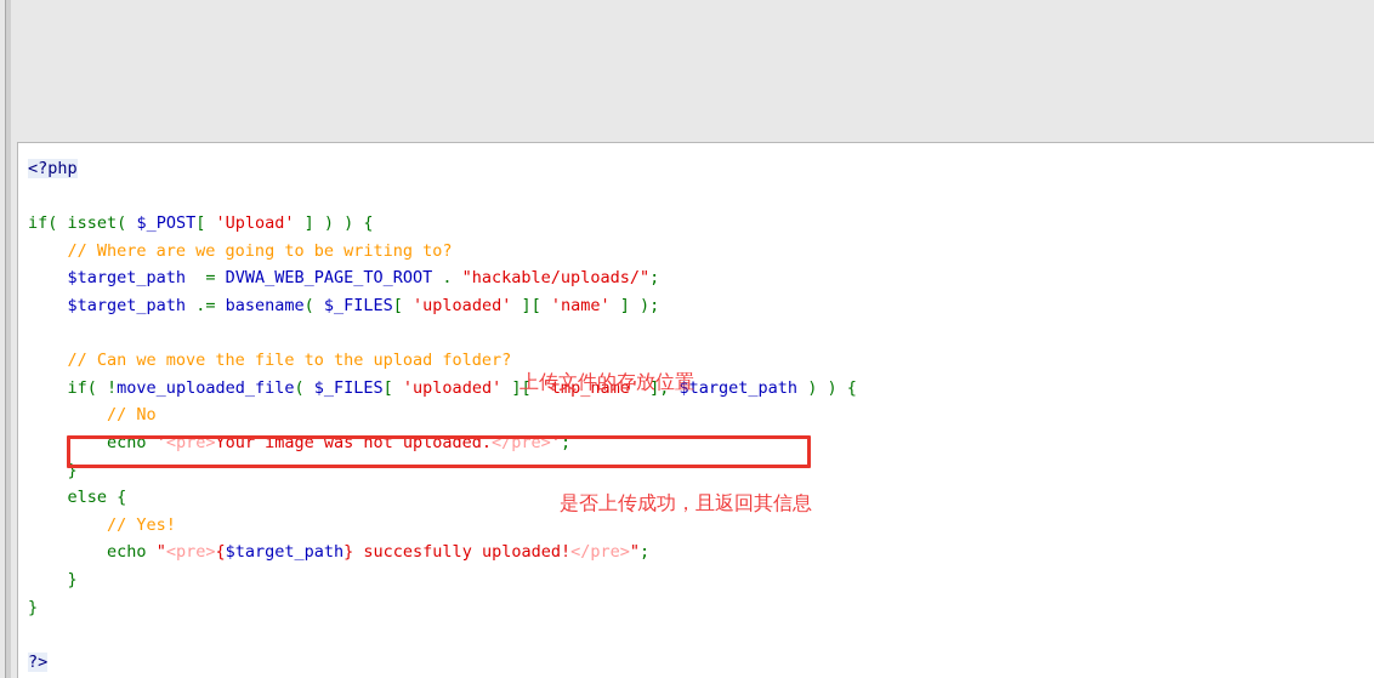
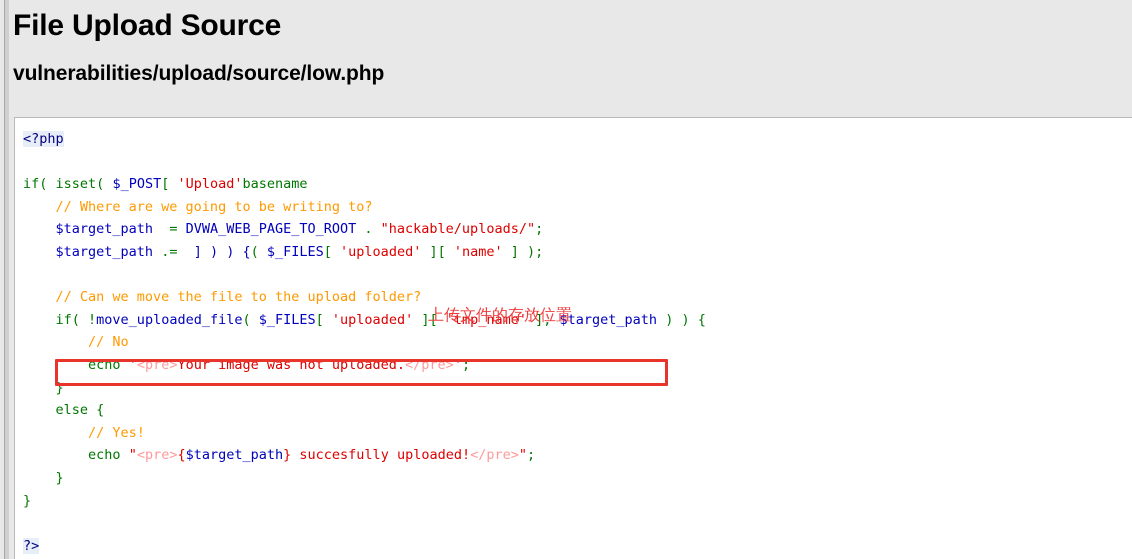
+ File Upload Source
+ vulnerabilities/upload/source/low.php
  <?php
- if( isset( $_POST[ 'Upload' ] ) ) {
+ if( isset( $_POST[ 'Upload'basename
  // Where are we going to be writing to?
  $target_path = DVWA_WEB_PAGE_TO_ROOT . "hackable/uploads/";
- $target_path .= basename( $_FILES[ 'uploaded' ][ 'name' ] );
+ $target_path .= ] ) ) {( $_FILES[ 'uploaded' ][ 'name' ] );
  // Can we move the file to the upload folder?
  if( !move_uploaded_file( $_FILES[ 'uploaded' ][ 'tmp_name' ], $target_path ) ) {
  // No
  echo '<pre>Your image was not uploaded.</pre>';
  }
  else {
  // Yes!
  echo "<pre>{$target_path} succesfully uploaded!</pre>";
  }
  }
  ?>
  上传文件的存放位置
- 是否上传成功，且返回其信息
